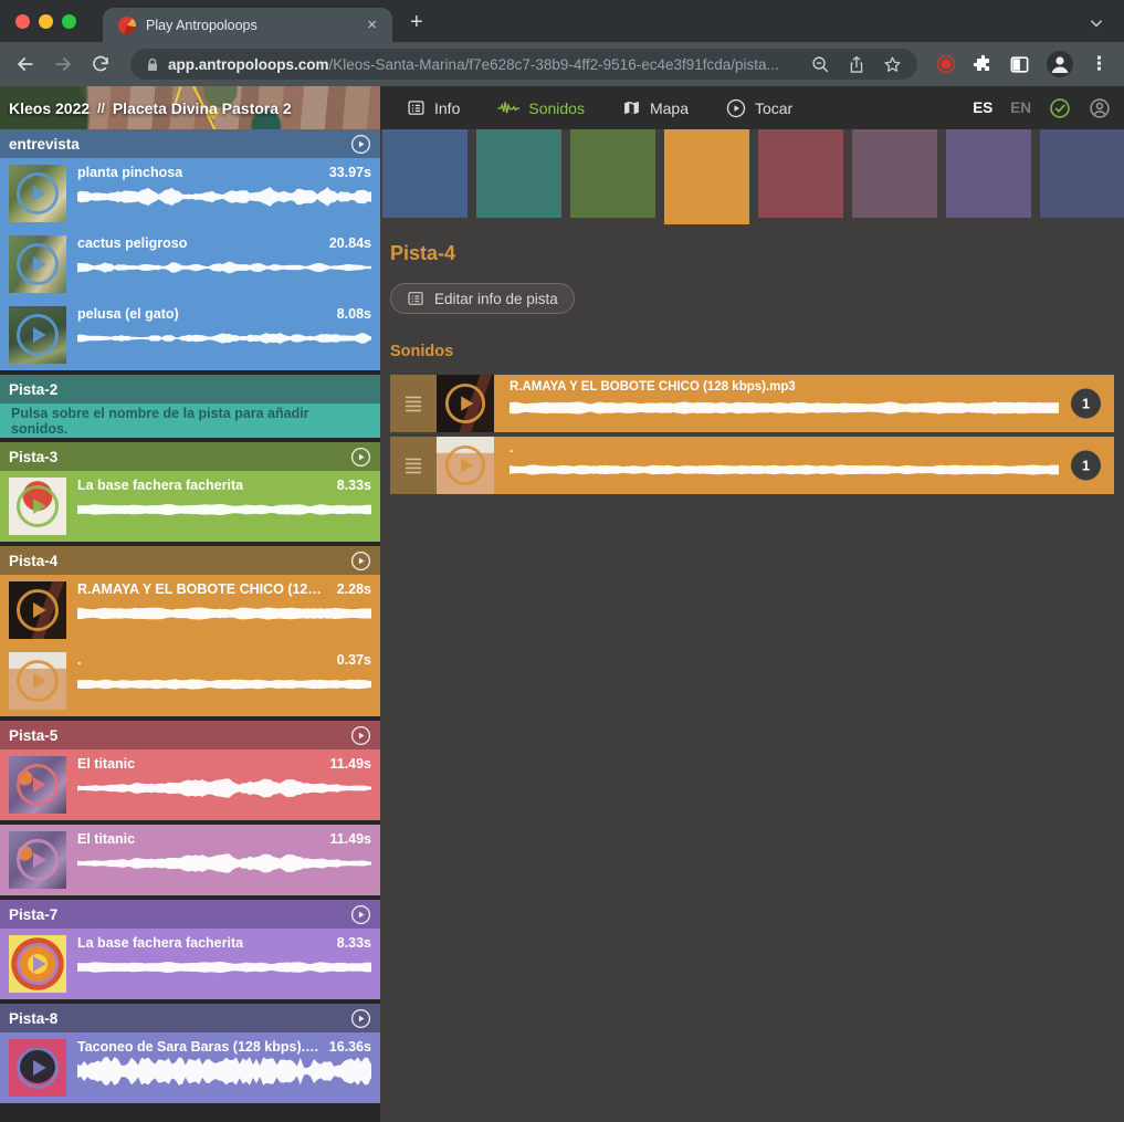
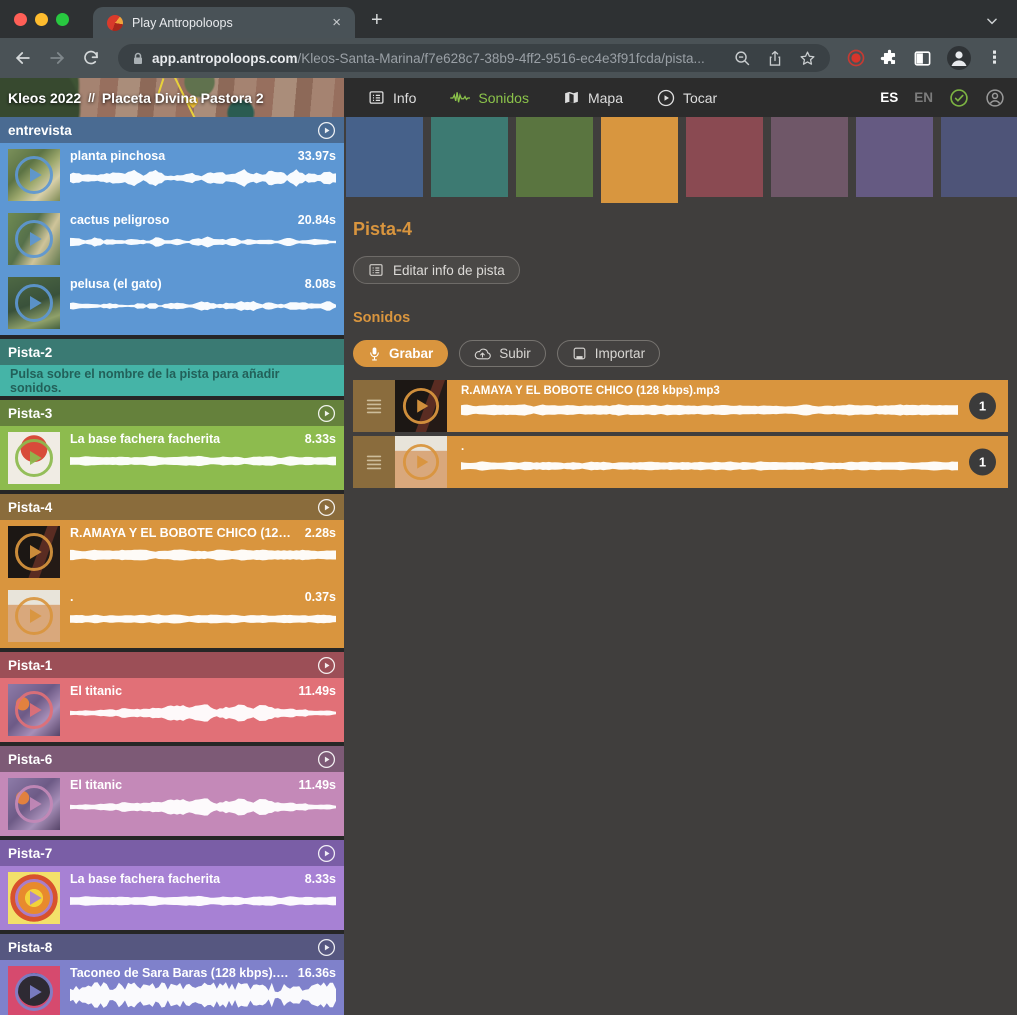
  Play Antropoloops
  ×
  +
  app.antropoloops.com/Kleos-Santa-Marina/f7e628c7-38b9-4ff2-9516-ec4e3f91fcda/pista...
  ⋮
  Kleos 2022
  //
  Placeta Divina Pastora 2
  Info
  Sonidos
  Mapa
  Tocar
  ES
  EN
  entrevista
  planta pinchosa
  33.97s
  cactus peligroso
  20.84s
  pelusa (el gato)
  8.08s
  Pista-2
  Pulsa sobre el nombre de la pista para añadir sonidos.
  Pista-3
  La base fachera facherita
  8.33s
  Pista-4
  R.AMAYA Y EL BOBOTE CHICO (128 k
  2.28s
  .
  0.37s
- Pista-5
+ Pista-1
  El titanic
  11.49s
+ Pista-6
  El titanic
  11.49s
  Pista-7
  La base fachera facherita
  8.33s
  Pista-8
  Taconeo de Sara Baras (128 kbps).m
  16.36s
  Pista-4
  Editar info de pista
  Sonidos
+ Grabar
+ Subir
+ Importar
  R.AMAYA Y EL BOBOTE CHICO (128 kbps).mp3
  1
  .
  1
